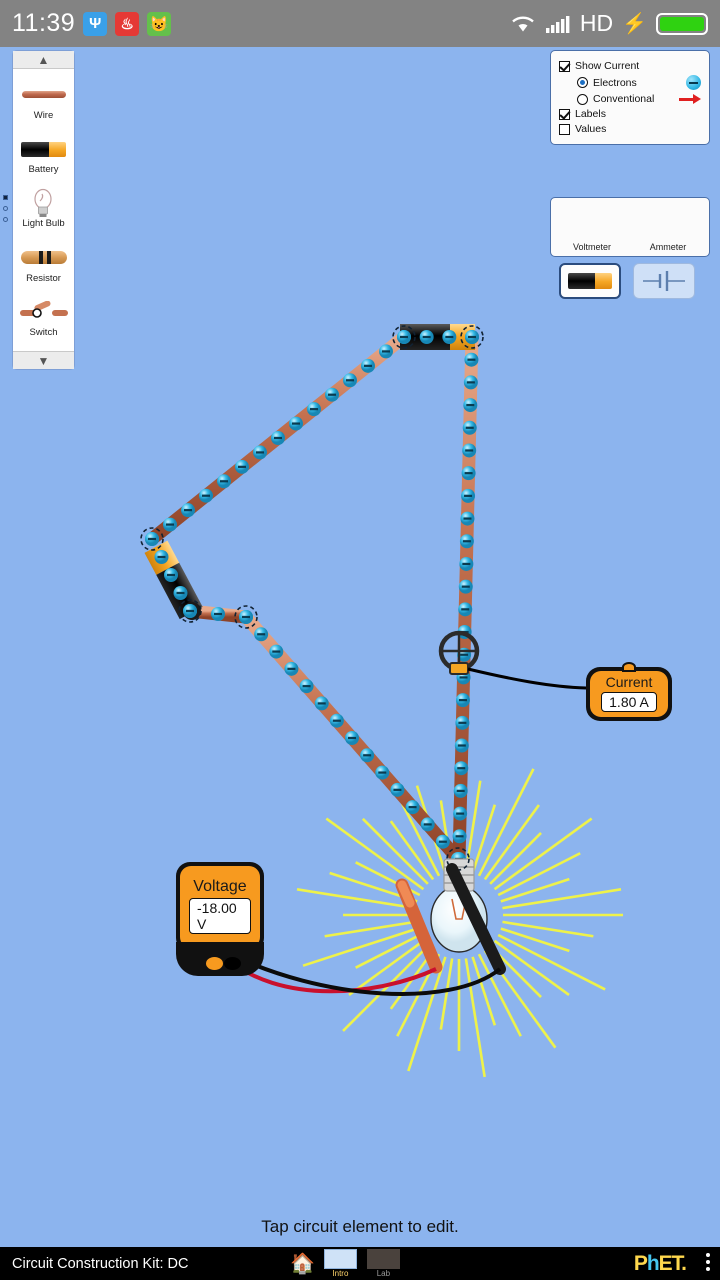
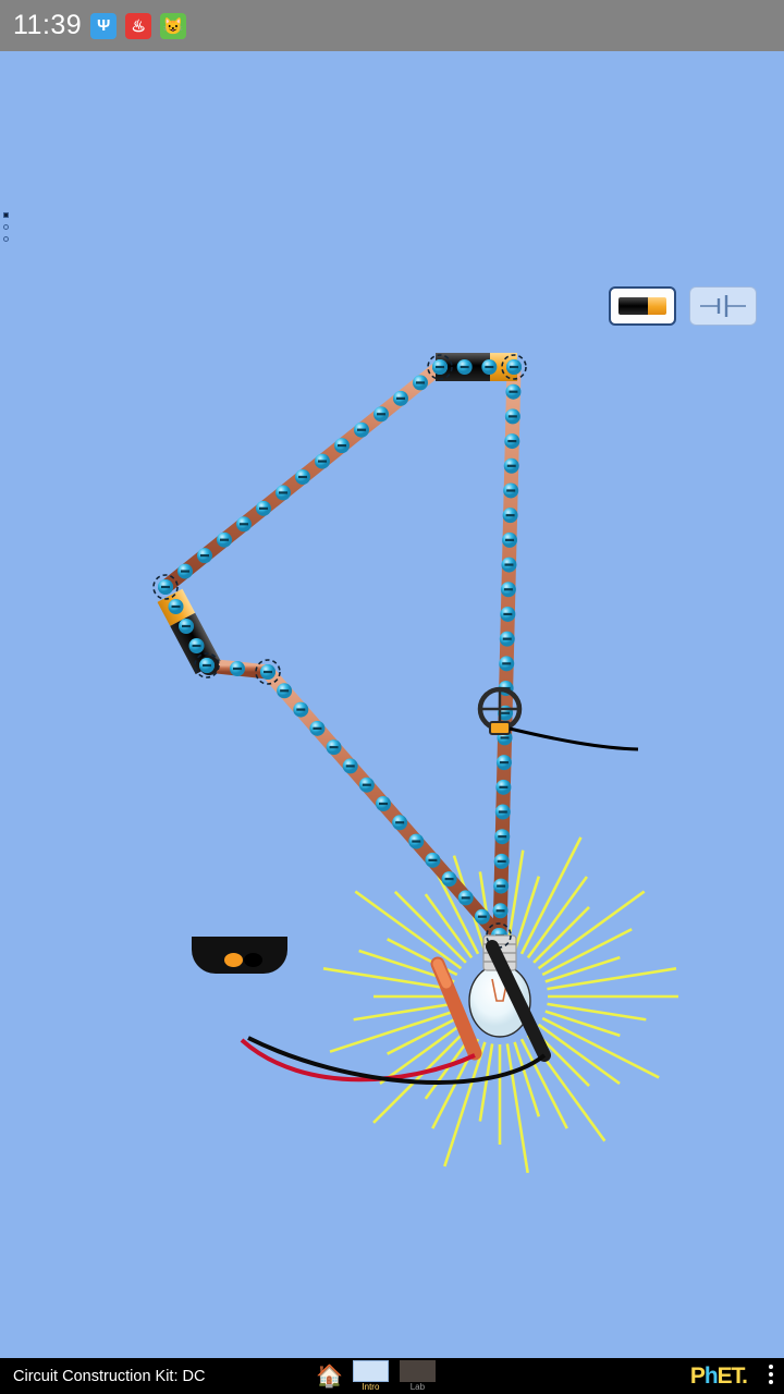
  11:39
  Ψ
  ♨
  😺
- HD
- ⚡
- ▲
- Wire
- Battery
- Light Bulb
- Resistor
- Switch
- ▼
- Show Current
- Electrons
- Conventional
- Labels
- Values
- Voltmeter
- Ammeter
- Voltage
- -18.00 V
- Current
- 1.80 A
- Tap circuit element to edit.
  Circuit Construction Kit: DC
  🏠
  Intro
  Lab
  PhET.
